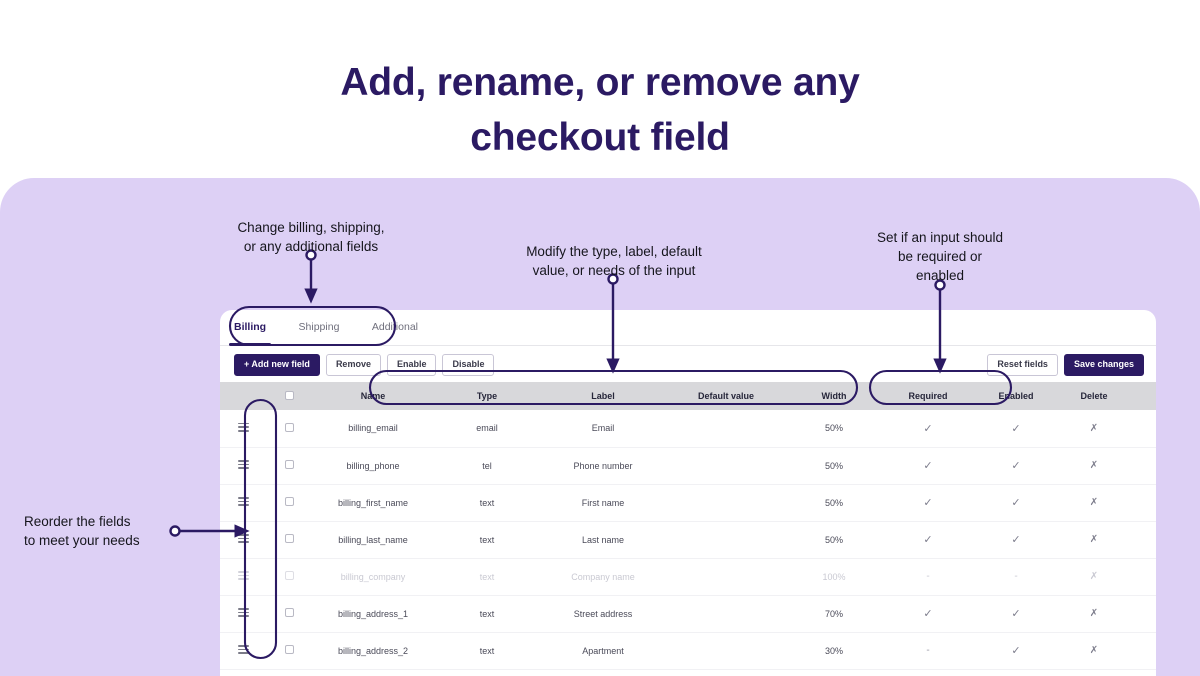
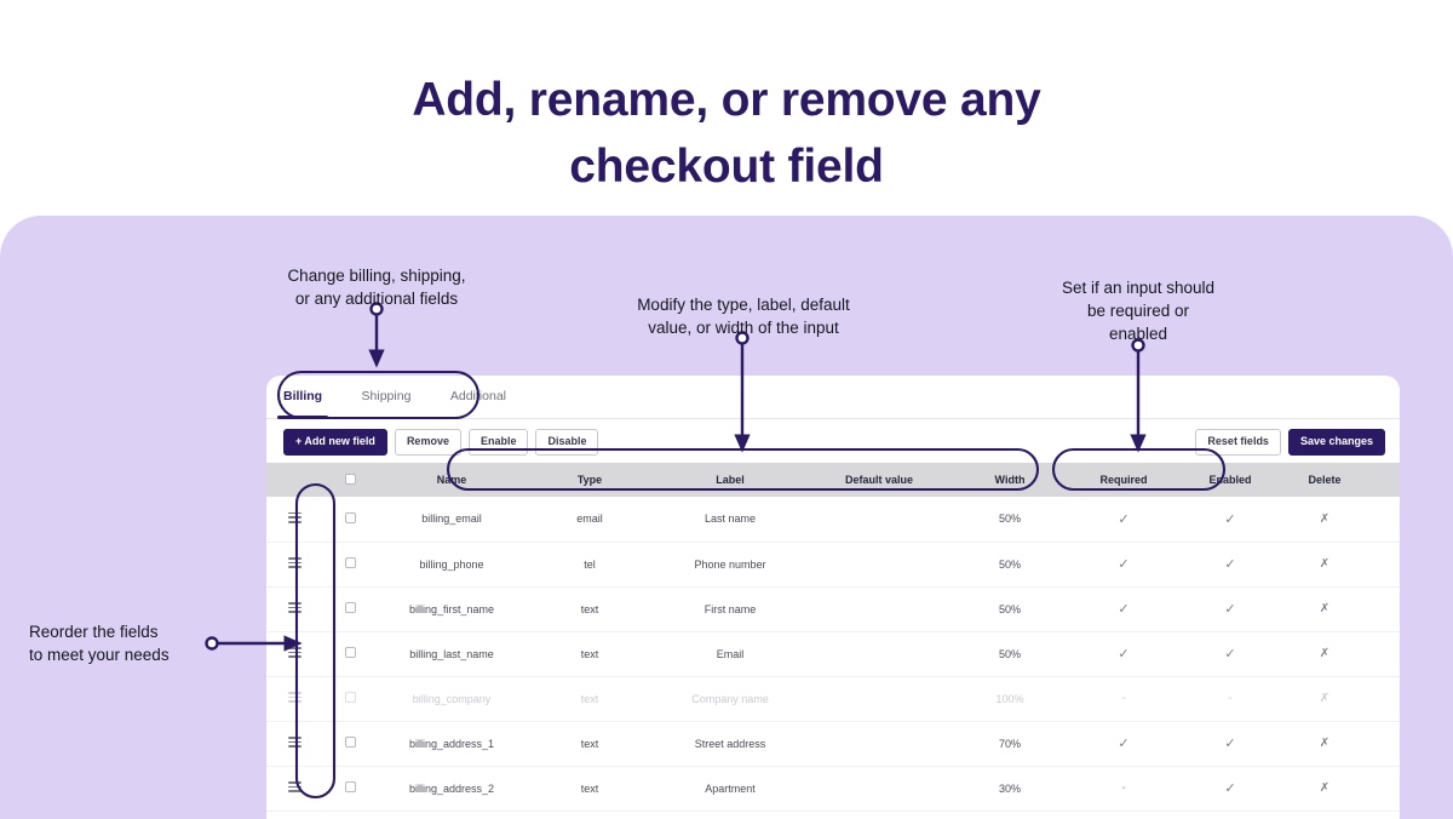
  Add, rename, or remove any
  checkout field
  Billing Shipping Addiional
  + Add new field
  Remove
  Enable
  Disable
  Reset fields
  Save changes
  		Name	Type	Label	Default value	Width	Required	Enabled	Delete
- 		billing_email	email	Email		50%	✓	✓	✗
+ 		billing_email	email	Last name		50%	✓	✓	✗
  		billing_phone	tel	Phone number		50%	✓	✓	✗
  		billing_first_name	text	First name		50%	✓	✓	✗
- 		billing_last_name	text	Last name		50%	✓	✓	✗
+ 		billing_last_name	text	Email		50%	✓	✓	✗
  		billing_company	text	Company name		100%	-	-	✗
  		billing_address_1	text	Street address		70%	✓	✓	✗
  		billing_address_2	text	Apartment		30%	-	✓	✗
  Change billing, shipping,
  or any additional fields
  Modify the type, label, default
- value, or needs of the input
+ value, or width of the input
  Set if an input should
  be required or
  enabled
  Reorder the fields
  to meet your needs
